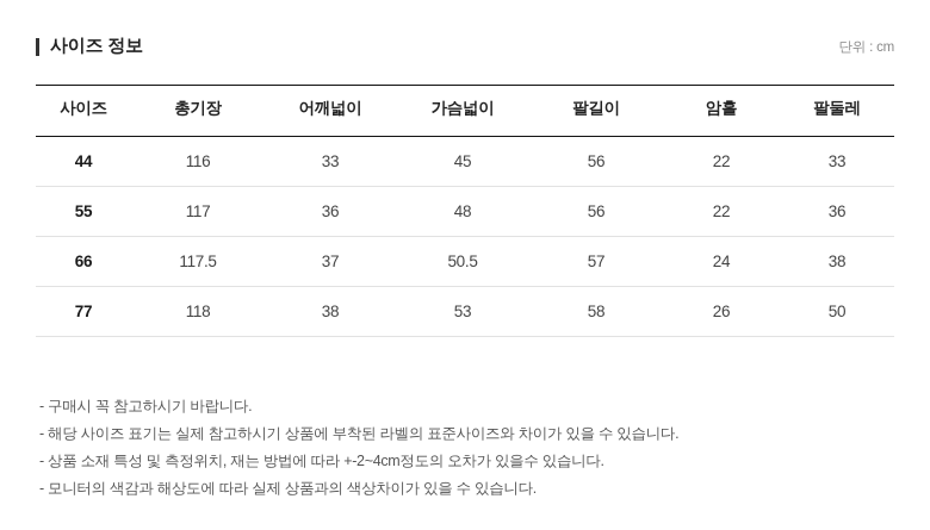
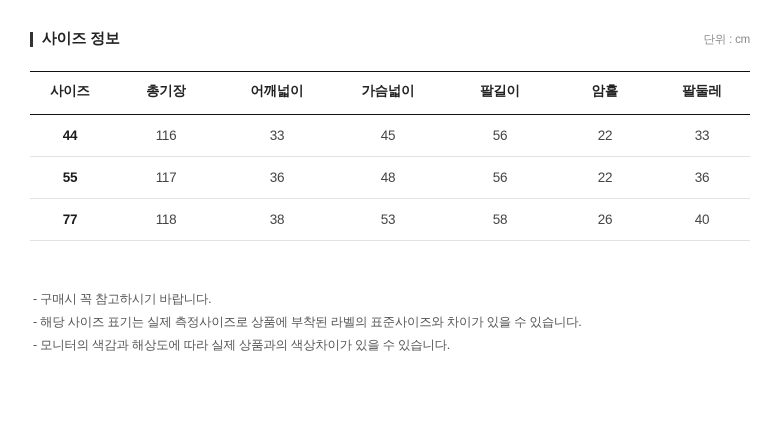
  사이즈 정보
  단위 : cm
  사이즈	총기장	어깨넓이	가슴넓이	팔길이	암홀	팔둘레
  44	116	33	45	56	22	33
  55	117	36	48	56	22	36
- 66	117.5	37	50.5	57	24	38
- 77	118	38	53	58	26	50
+ 77	118	38	53	58	26	40
  - 구매시 꼭 참고하시기 바랍니다.
- - 해당 사이즈 표기는 실제 참고하시기 상품에 부착된 라벨의 표준사이즈와 차이가 있을 수 있습니다.
+ - 해당 사이즈 표기는 실제 측정사이즈로 상품에 부착된 라벨의 표준사이즈와 차이가 있을 수 있습니다.
- - 상품 소재 특성 및 측정위치, 재는 방법에 따라 +-2~4cm정도의 오차가 있을수 있습니다.
  - 모니터의 색감과 해상도에 따라 실제 상품과의 색상차이가 있을 수 있습니다.
